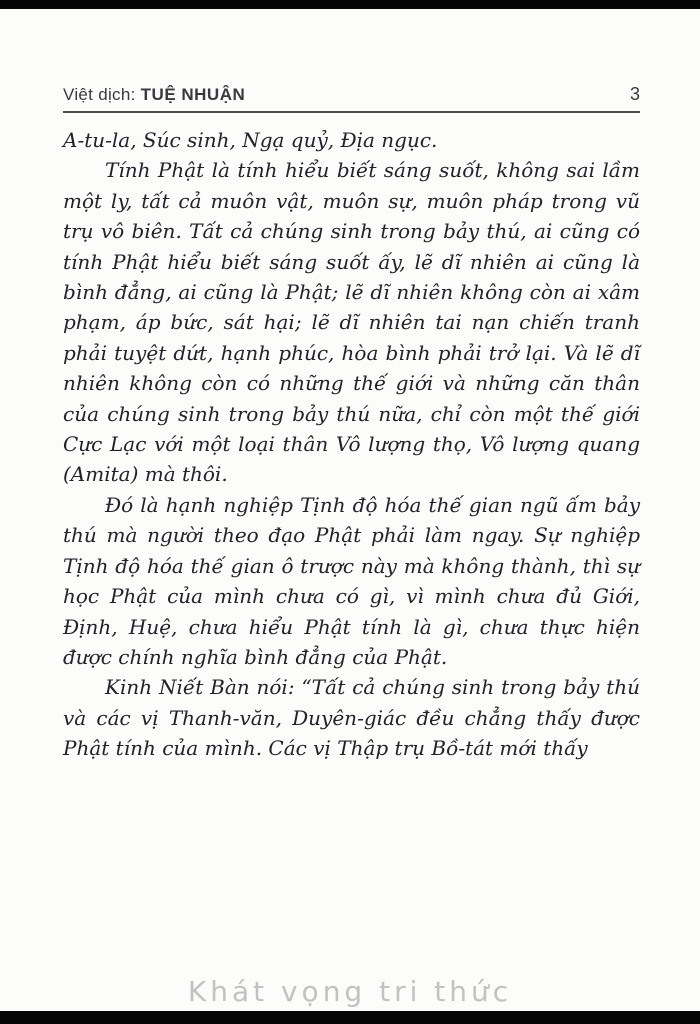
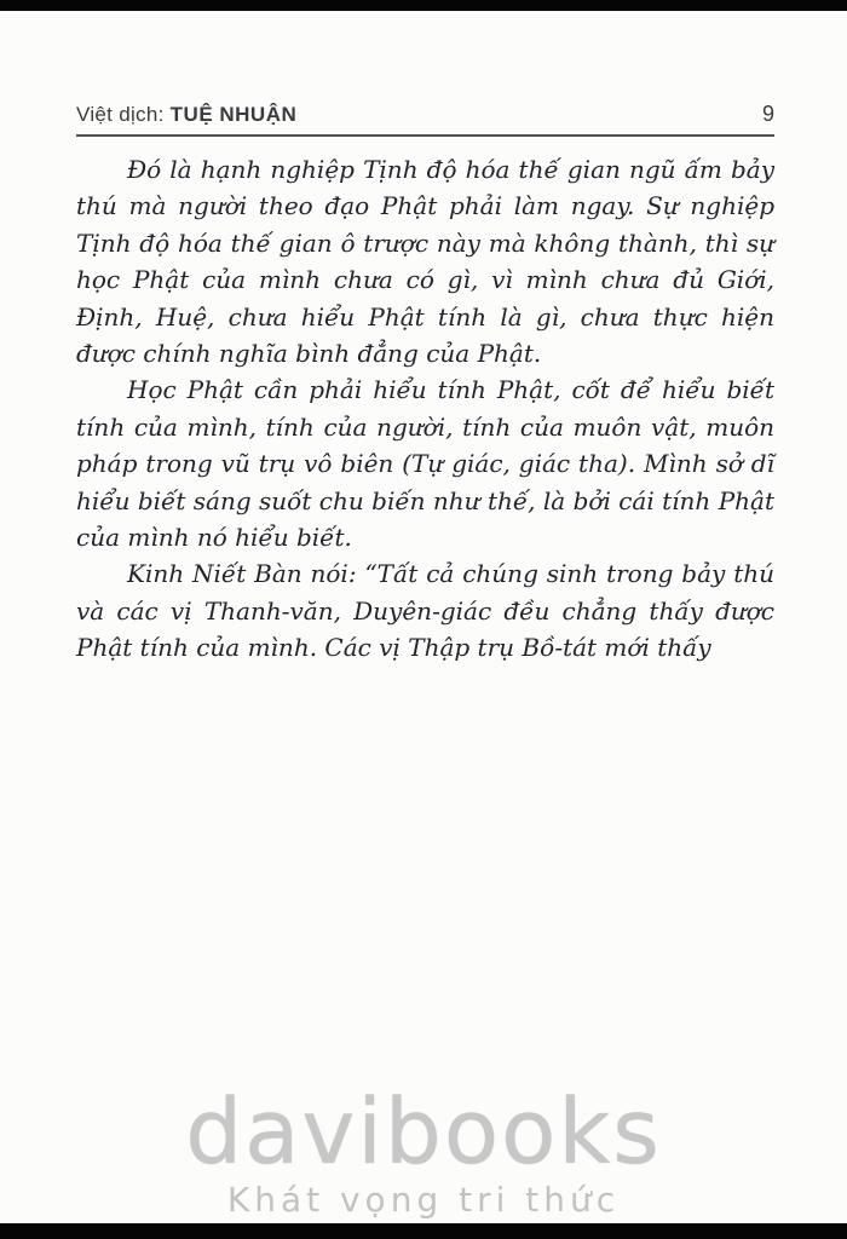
+ davibooks
  Khát vọng tri thức
  Việt dịch: TUỆ NHUẬN
- 3
+ 9
- A-tu-la, Súc sinh, Ngạ quỷ, Địa ngục.
- Tính Phật là tính hiểu biết sáng suốt, không sai lầm một ly, tất cả muôn vật, muôn sự, muôn pháp trong vũ trụ vô biên. Tất cả chúng sinh trong bảy thú, ai cũng có tính Phật hiểu biết sáng suốt ấy, lẽ dĩ nhiên ai cũng là bình đẳng, ai cũng là Phật; lẽ dĩ nhiên không còn ai xâm phạm, áp bức, sát hại; lẽ dĩ nhiên tai nạn chiến tranh phải tuyệt dứt, hạnh phúc, hòa bình phải trở lại. Và lẽ dĩ nhiên không còn có những thế giới và những căn thân của chúng sinh trong bảy thú nữa, chỉ còn một thế giới Cực Lạc với một loại thân Vô lượng thọ, Vô lượng quang (Amita) mà thôi.
  Đó là hạnh nghiệp Tịnh độ hóa thế gian ngũ ấm bảy thú mà người theo đạo Phật phải làm ngay. Sự nghiệp Tịnh độ hóa thế gian ô trược này mà không thành, thì sự học Phật của mình chưa có gì, vì mình chưa đủ Giới, Định, Huệ, chưa hiểu Phật tính là gì, chưa thực hiện được chính nghĩa bình đẳng của Phật.
+ Học Phật cần phải hiểu tính Phật, cốt để hiểu biết tính của mình, tính của người, tính của muôn vật, muôn pháp trong vũ trụ vô biên (Tự giác, giác tha). Mình sở dĩ hiểu biết sáng suốt chu biến như thế, là bởi cái tính Phật của mình nó hiểu biết.
  Kinh Niết Bàn nói: “Tất cả chúng sinh trong bảy thú và các vị Thanh-văn, Duyên-giác đều chẳng thấy được Phật tính của mình. Các vị Thập trụ Bồ-tát mới thấy
